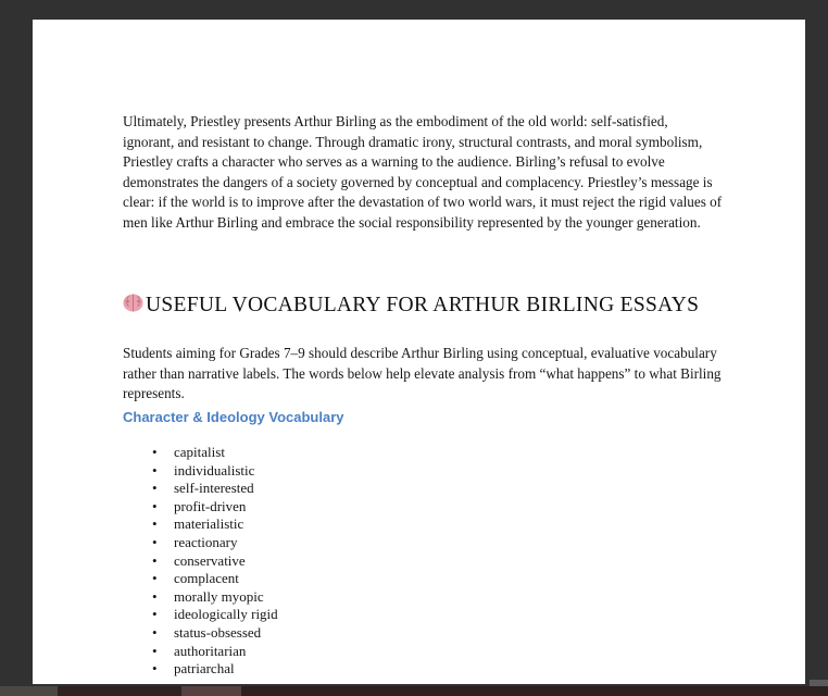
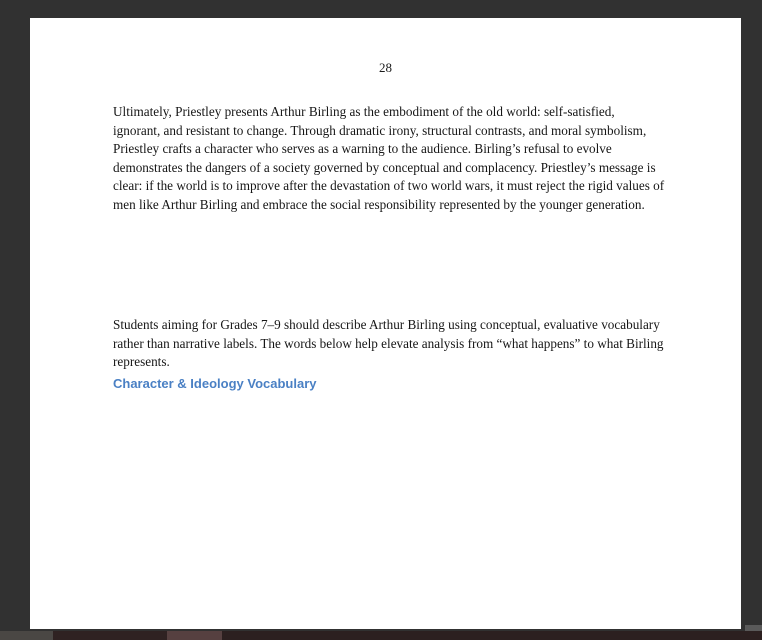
+ 28
  Ultimately, Priestley presents Arthur Birling as the embodiment of the old world: self-satisfied, ignorant, and resistant to change. Through dramatic irony, structural contrasts, and moral symbolism, Priestley crafts a character who serves as a warning to the audience. Birling’s refusal to evolve demonstrates the dangers of a society governed by conceptual and complacency. Priestley’s message is clear: if the world is to improve after the devastation of two world wars, it must reject the rigid values of men like Arthur Birling and embrace the social responsibility represented by the younger generation.
- USEFUL VOCABULARY FOR ARTHUR BIRLING ESSAYS
  Students aiming for Grades 7–9 should describe Arthur Birling using conceptual, evaluative vocabulary rather than narrative labels. The words below help elevate analysis from “what happens” to what Birling represents.
  Character & Ideology Vocabulary
- capitalist
- individualistic
- self-interested
- profit-driven
- materialistic
- reactionary
- conservative
- complacent
- morally myopic
- ideologically rigid
- status-obsessed
- authoritarian
- patriarchal
